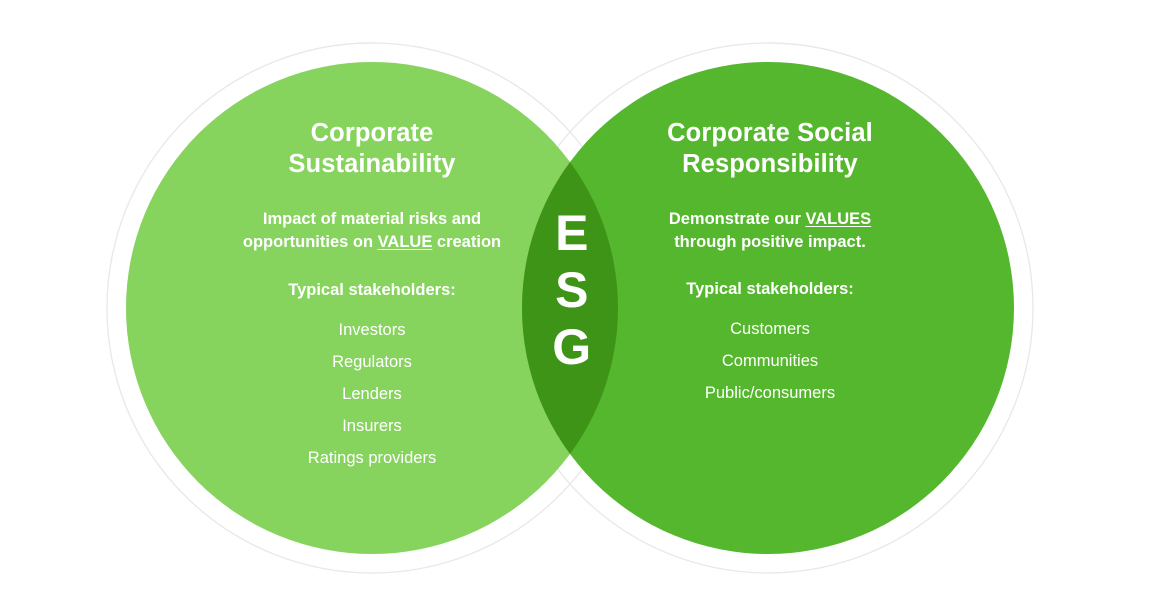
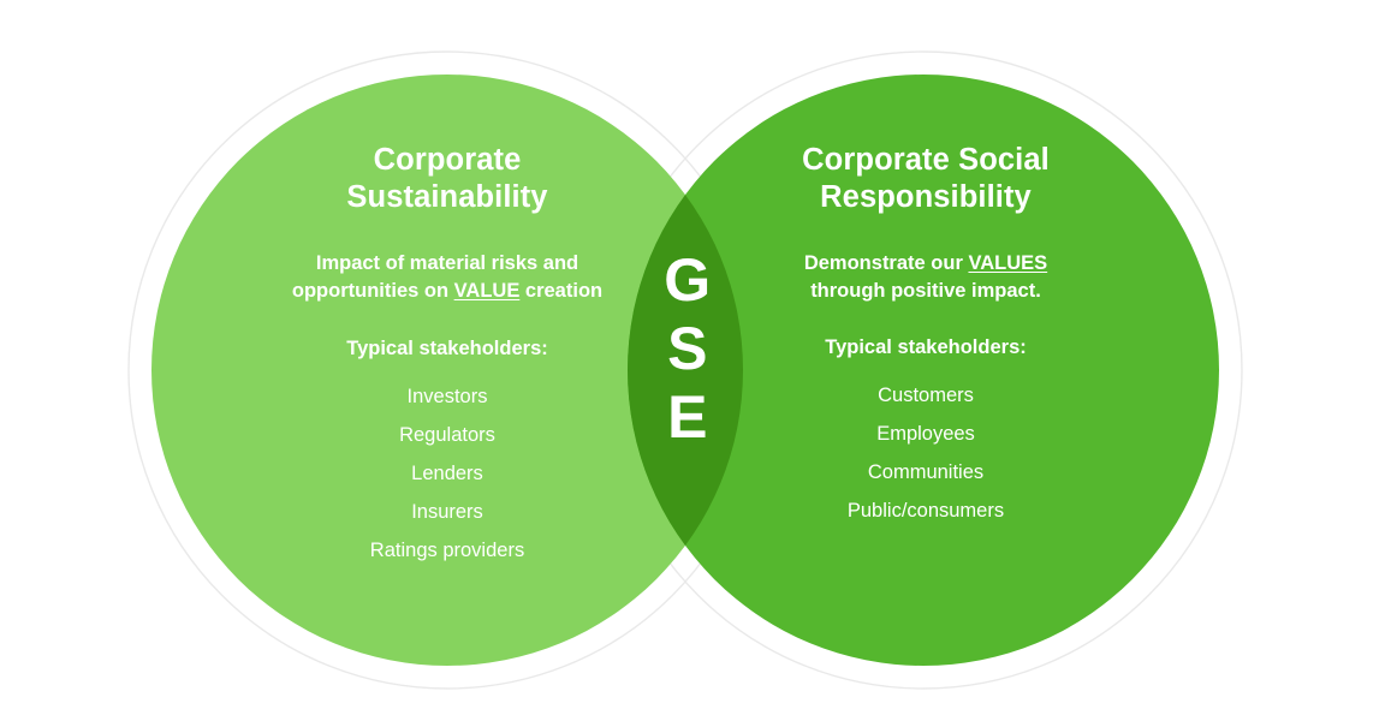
  Corporate
  Sustainability
  Impact of material risks and
  opportunities on VALUE creation
  Typical stakeholders:
  Investors
  Regulators
  Lenders
  Insurers
  Ratings providers
  Corporate Social
  Responsibility
  Demonstrate our VALUES
  through positive impact.
  Typical stakeholders:
  Customers
+ Employees
  Communities
  Public/consumers
- E
+ G
  S
- G
+ E
